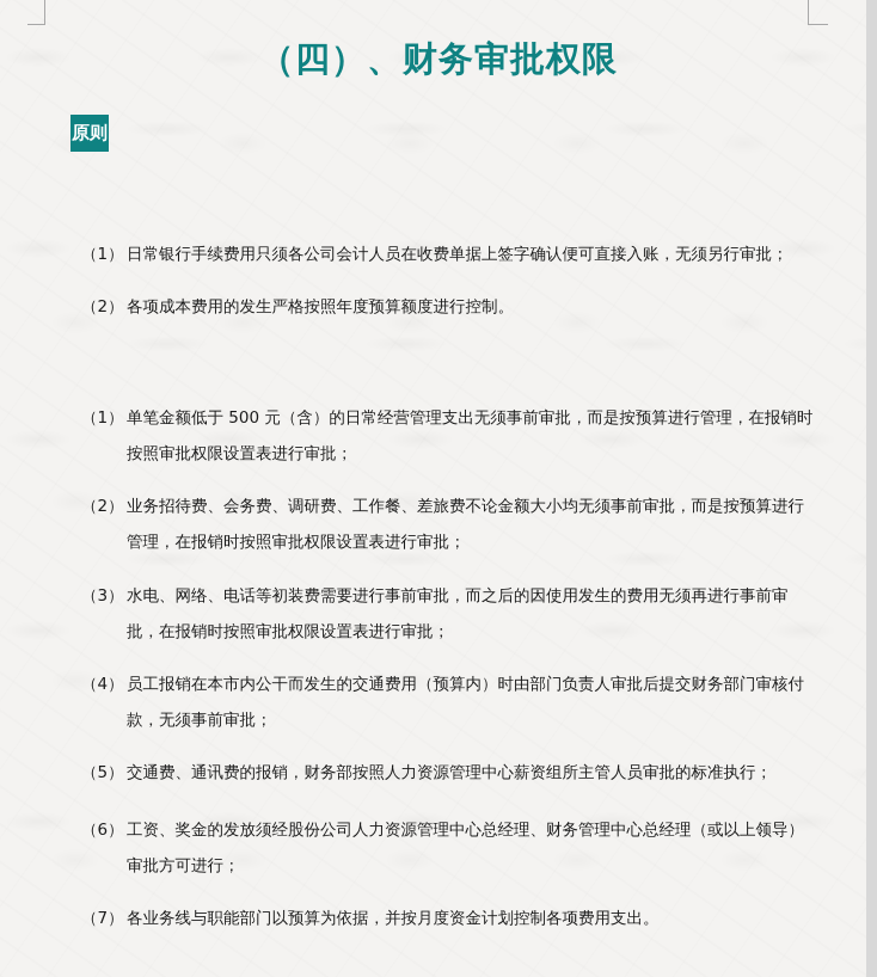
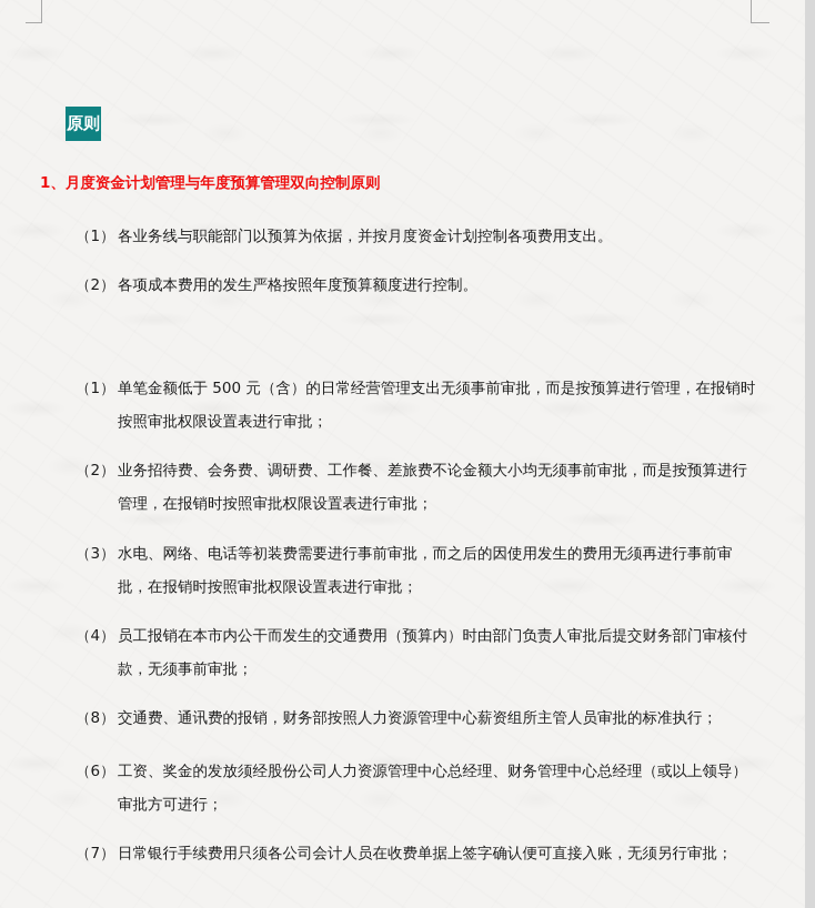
- （四）、财务审批权限
  原则
+ 1、月度资金计划管理与年度预算管理双向控制原则
  （1）
- 日常银行手续费用只须各公司会计人员在收费单据上签字确认便可直接入账，无须另行审批；
+ 各业务线与职能部门以预算为依据，并按月度资金计划控制各项费用支出。
  （2）
  各项成本费用的发生严格按照年度预算额度进行控制。
  （1）
  单笔金额低于 500 元（含）的日常经营管理支出无须事前审批，而是按预算进行管理，在报销时按照审批权限设置表进行审批；
  （2）
  业务招待费、会务费、调研费、工作餐、差旅费不论金额大小均无须事前审批，而是按预算进行管理，在报销时按照审批权限设置表进行审批；
  （3）
  水电、网络、电话等初装费需要进行事前审批，而之后的因使用发生的费用无须再进行事前审批，在报销时按照审批权限设置表进行审批；
  （4）
  员工报销在本市内公干而发生的交通费用（预算内）时由部门负责人审批后提交财务部门审核付款，无须事前审批；
- （5）
+ （8）
  交通费、通讯费的报销，财务部按照人力资源管理中心薪资组所主管人员审批的标准执行；
  （6）
  工资、奖金的发放须经股份公司人力资源管理中心总经理、财务管理中心总经理（或以上领导）审批方可进行；
  （7）
- 各业务线与职能部门以预算为依据，并按月度资金计划控制各项费用支出。
+ 日常银行手续费用只须各公司会计人员在收费单据上签字确认便可直接入账，无须另行审批；
